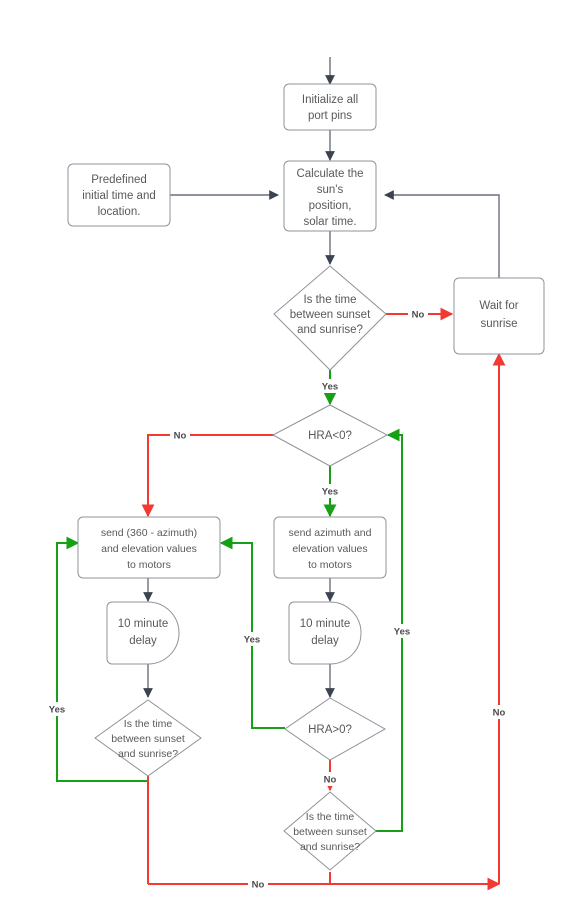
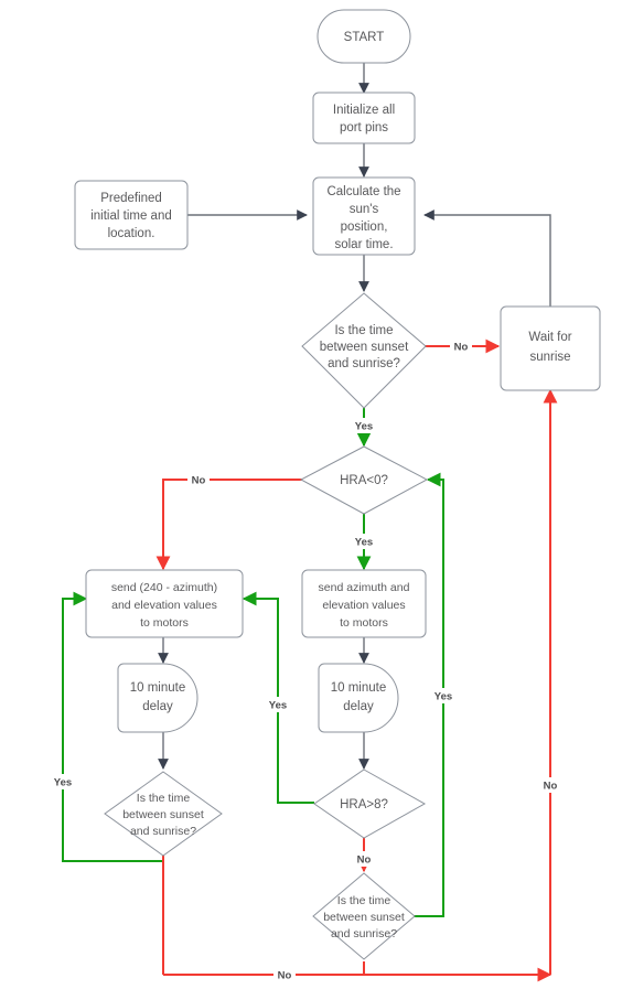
+ START
  Initialize all
  port pins
  Predefined
  initial time and
  location.
  Calculate the
  sun's
  position,
  solar time.
  Is the time
  between sunset
  and sunrise?
  Wait for
  sunrise
  HRA<0?
- send (360 - azimuth)
+ send (240 - azimuth)
  and elevation values
  to motors
  send azimuth and
  elevation values
  to motors
  10 minute
  delay
  10 minute
  delay
  Is the time
  between sunset
  and sunrise?
- HRA>0?
+ HRA>8?
  Is the time
  between sunset
  and sunrise?
  No
  Yes
  No
  Yes
  Yes
  Yes
  No
  Yes
  No
  No
